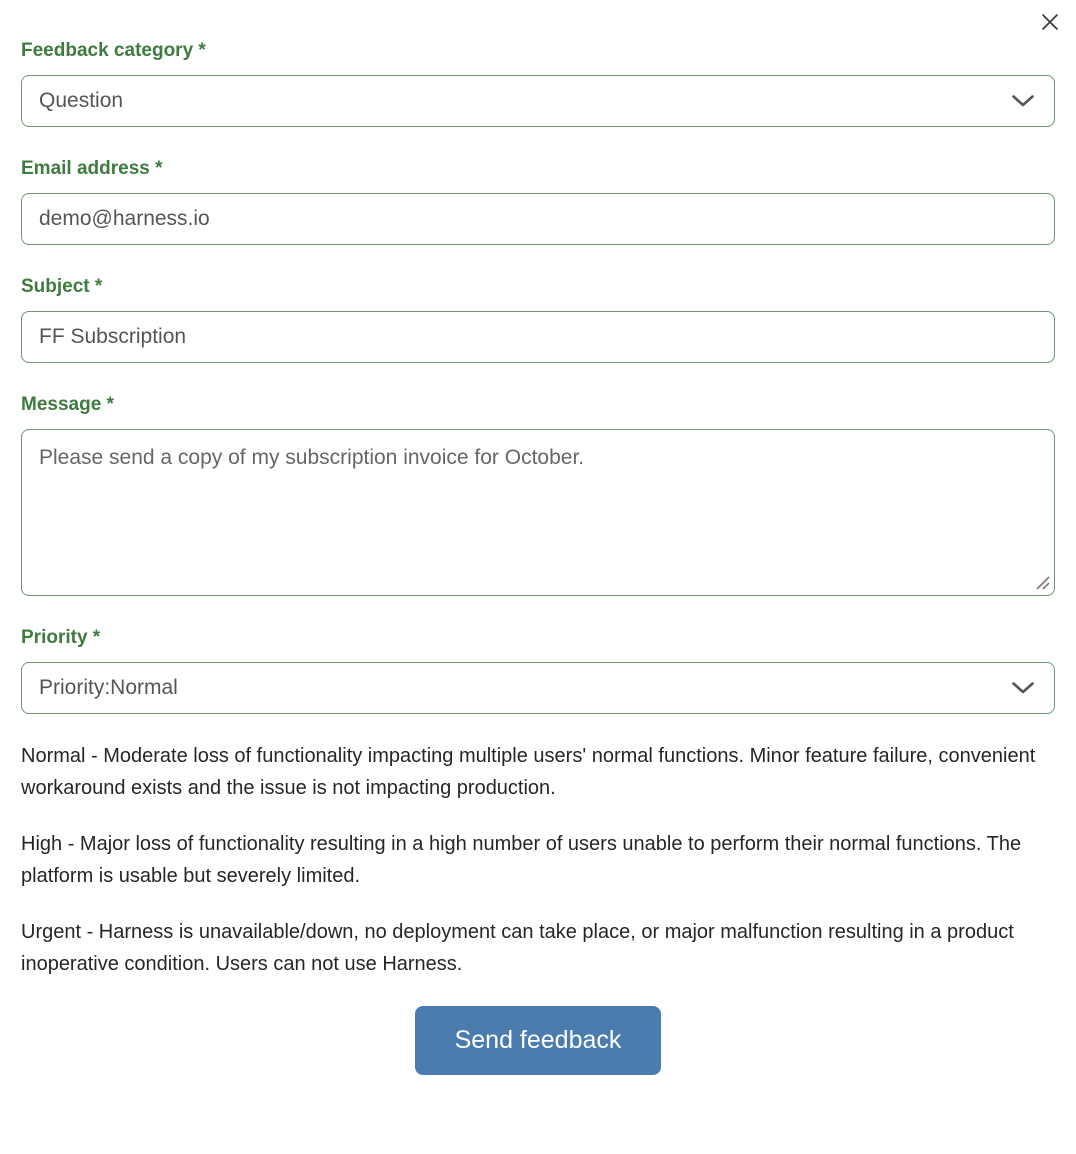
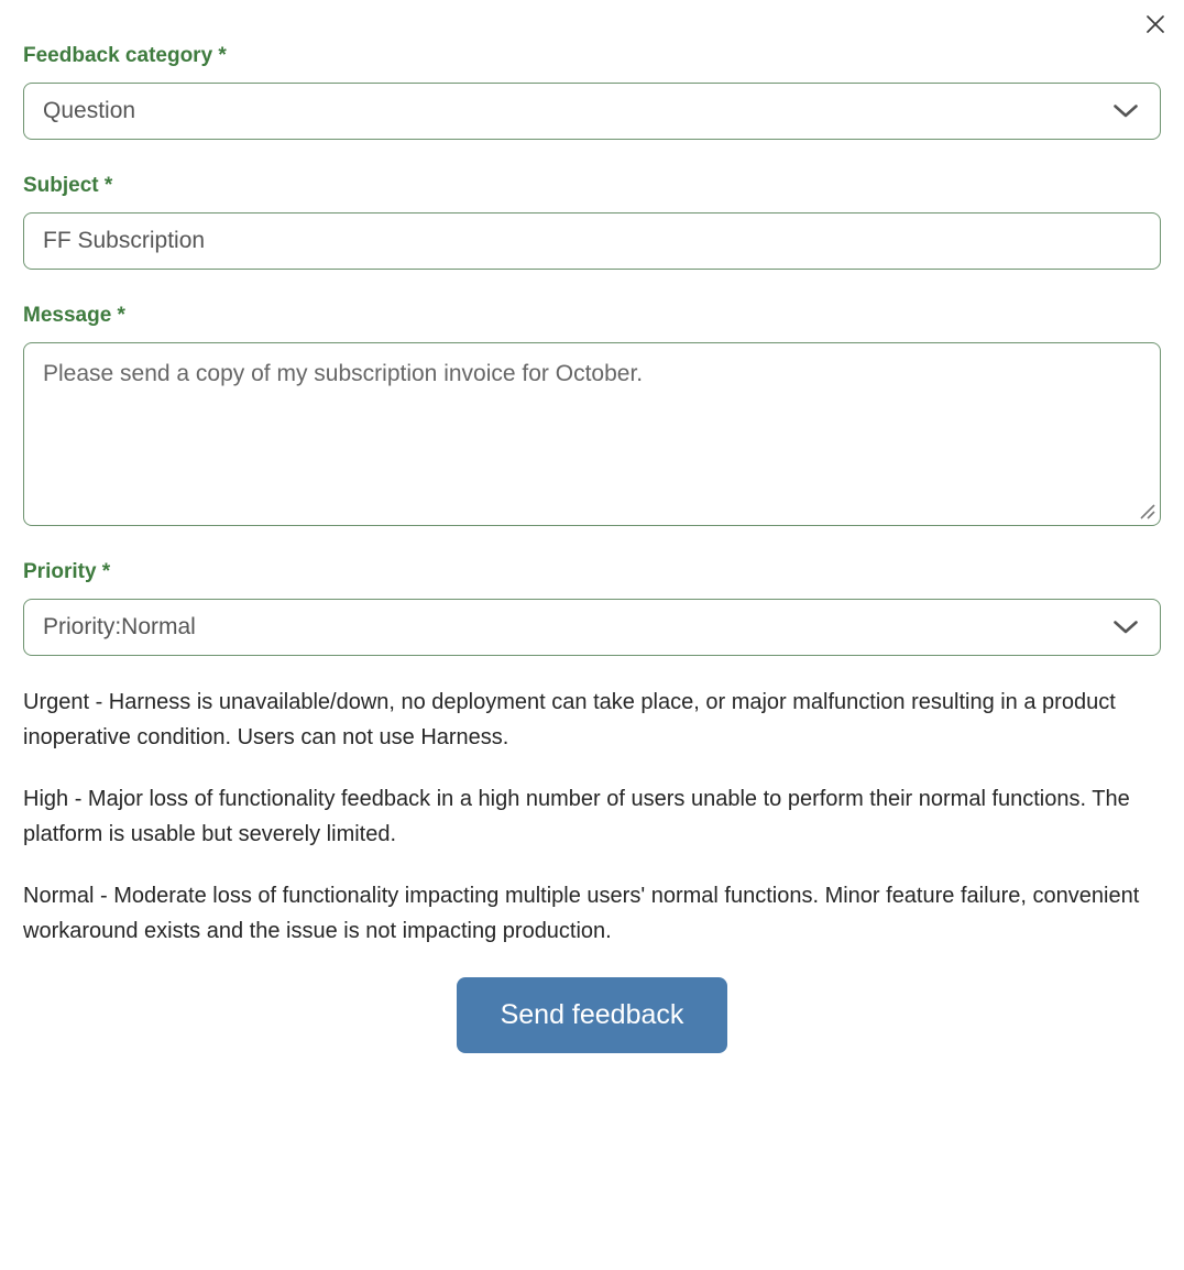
  Feedback category *
  Question
- Email address *
- demo@harness.io
  Subject *
  FF Subscription
  Message *
  Please send a copy of my subscription invoice for October.
  Priority *
  Priority:Normal
- Normal - Moderate loss of functionality impacting multiple users' normal functions. Minor feature failure, convenient workaround exists and the issue is not impacting production.
+ Urgent - Harness is unavailable/down, no deployment can take place, or major malfunction resulting in a product inoperative condition. Users can not use Harness.
- High - Major loss of functionality resulting in a high number of users unable to perform their normal functions. The platform is usable but severely limited.
+ High - Major loss of functionality feedback in a high number of users unable to perform their normal functions. The platform is usable but severely limited.
- Urgent - Harness is unavailable/down, no deployment can take place, or major malfunction resulting in a product inoperative condition. Users can not use Harness.
+ Normal - Moderate loss of functionality impacting multiple users' normal functions. Minor feature failure, convenient workaround exists and the issue is not impacting production.
  Send feedback
